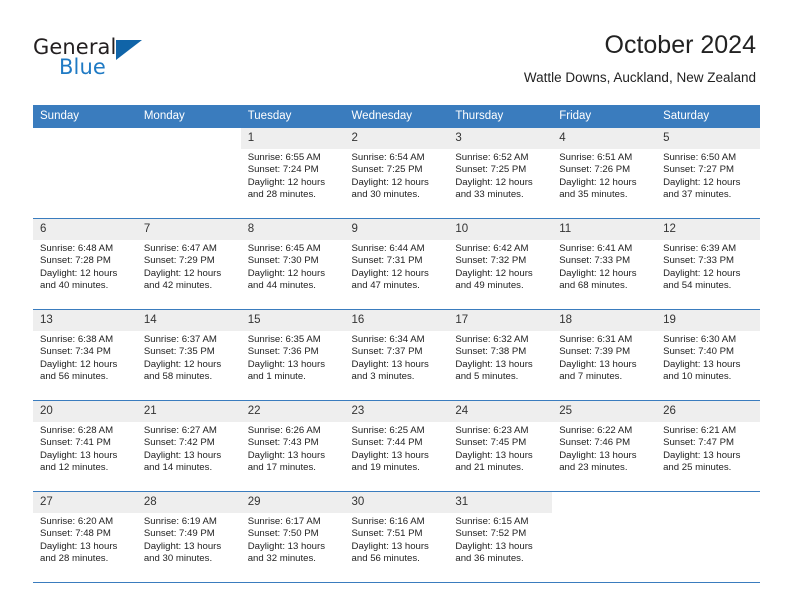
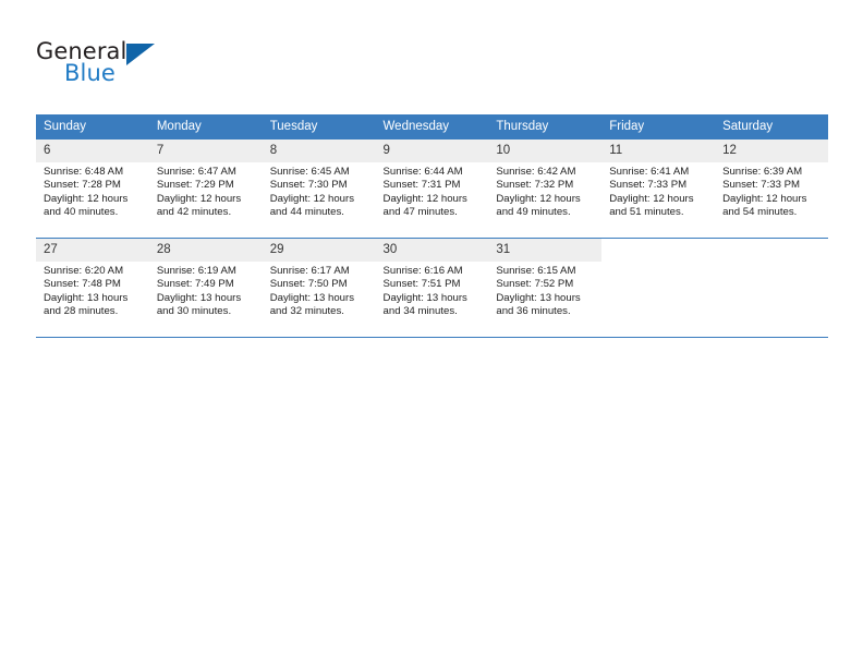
  General
  Blue
- October 2024
- Wattle Downs, Auckland, New Zealand
  Sunday	Monday	Tuesday	Wednesday	Thursday	Friday	Saturday
- 		1Sunrise: 6:55 AMSunset: 7:24 PMDaylight: 12 hoursand 28 minutes.	2Sunrise: 6:54 AMSunset: 7:25 PMDaylight: 12 hoursand 30 minutes.	3Sunrise: 6:52 AMSunset: 7:25 PMDaylight: 12 hoursand 33 minutes.	4Sunrise: 6:51 AMSunset: 7:26 PMDaylight: 12 hoursand 35 minutes.	5Sunrise: 6:50 AMSunset: 7:27 PMDaylight: 12 hoursand 37 minutes.
- 6Sunrise: 6:48 AMSunset: 7:28 PMDaylight: 12 hoursand 40 minutes.	7Sunrise: 6:47 AMSunset: 7:29 PMDaylight: 12 hoursand 42 minutes.	8Sunrise: 6:45 AMSunset: 7:30 PMDaylight: 12 hoursand 44 minutes.	9Sunrise: 6:44 AMSunset: 7:31 PMDaylight: 12 hoursand 47 minutes.	10Sunrise: 6:42 AMSunset: 7:32 PMDaylight: 12 hoursand 49 minutes.	11Sunrise: 6:41 AMSunset: 7:33 PMDaylight: 12 hoursand 68 minutes.	12Sunrise: 6:39 AMSunset: 7:33 PMDaylight: 12 hoursand 54 minutes.
+ 6Sunrise: 6:48 AMSunset: 7:28 PMDaylight: 12 hoursand 40 minutes.	7Sunrise: 6:47 AMSunset: 7:29 PMDaylight: 12 hoursand 42 minutes.	8Sunrise: 6:45 AMSunset: 7:30 PMDaylight: 12 hoursand 44 minutes.	9Sunrise: 6:44 AMSunset: 7:31 PMDaylight: 12 hoursand 47 minutes.	10Sunrise: 6:42 AMSunset: 7:32 PMDaylight: 12 hoursand 49 minutes.	11Sunrise: 6:41 AMSunset: 7:33 PMDaylight: 12 hoursand 51 minutes.	12Sunrise: 6:39 AMSunset: 7:33 PMDaylight: 12 hoursand 54 minutes.
- 13Sunrise: 6:38 AMSunset: 7:34 PMDaylight: 12 hoursand 56 minutes.	14Sunrise: 6:37 AMSunset: 7:35 PMDaylight: 12 hoursand 58 minutes.	15Sunrise: 6:35 AMSunset: 7:36 PMDaylight: 13 hoursand 1 minute.	16Sunrise: 6:34 AMSunset: 7:37 PMDaylight: 13 hoursand 3 minutes.	17Sunrise: 6:32 AMSunset: 7:38 PMDaylight: 13 hoursand 5 minutes.	18Sunrise: 6:31 AMSunset: 7:39 PMDaylight: 13 hoursand 7 minutes.	19Sunrise: 6:30 AMSunset: 7:40 PMDaylight: 13 hoursand 10 minutes.
- 20Sunrise: 6:28 AMSunset: 7:41 PMDaylight: 13 hoursand 12 minutes.	21Sunrise: 6:27 AMSunset: 7:42 PMDaylight: 13 hoursand 14 minutes.	22Sunrise: 6:26 AMSunset: 7:43 PMDaylight: 13 hoursand 17 minutes.	23Sunrise: 6:25 AMSunset: 7:44 PMDaylight: 13 hoursand 19 minutes.	24Sunrise: 6:23 AMSunset: 7:45 PMDaylight: 13 hoursand 21 minutes.	25Sunrise: 6:22 AMSunset: 7:46 PMDaylight: 13 hoursand 23 minutes.	26Sunrise: 6:21 AMSunset: 7:47 PMDaylight: 13 hoursand 25 minutes.
- 27Sunrise: 6:20 AMSunset: 7:48 PMDaylight: 13 hoursand 28 minutes.	28Sunrise: 6:19 AMSunset: 7:49 PMDaylight: 13 hoursand 30 minutes.	29Sunrise: 6:17 AMSunset: 7:50 PMDaylight: 13 hoursand 32 minutes.	30Sunrise: 6:16 AMSunset: 7:51 PMDaylight: 13 hoursand 56 minutes.	31Sunrise: 6:15 AMSunset: 7:52 PMDaylight: 13 hoursand 36 minutes.
+ 27Sunrise: 6:20 AMSunset: 7:48 PMDaylight: 13 hoursand 28 minutes.	28Sunrise: 6:19 AMSunset: 7:49 PMDaylight: 13 hoursand 30 minutes.	29Sunrise: 6:17 AMSunset: 7:50 PMDaylight: 13 hoursand 32 minutes.	30Sunrise: 6:16 AMSunset: 7:51 PMDaylight: 13 hoursand 34 minutes.	31Sunrise: 6:15 AMSunset: 7:52 PMDaylight: 13 hoursand 36 minutes.
